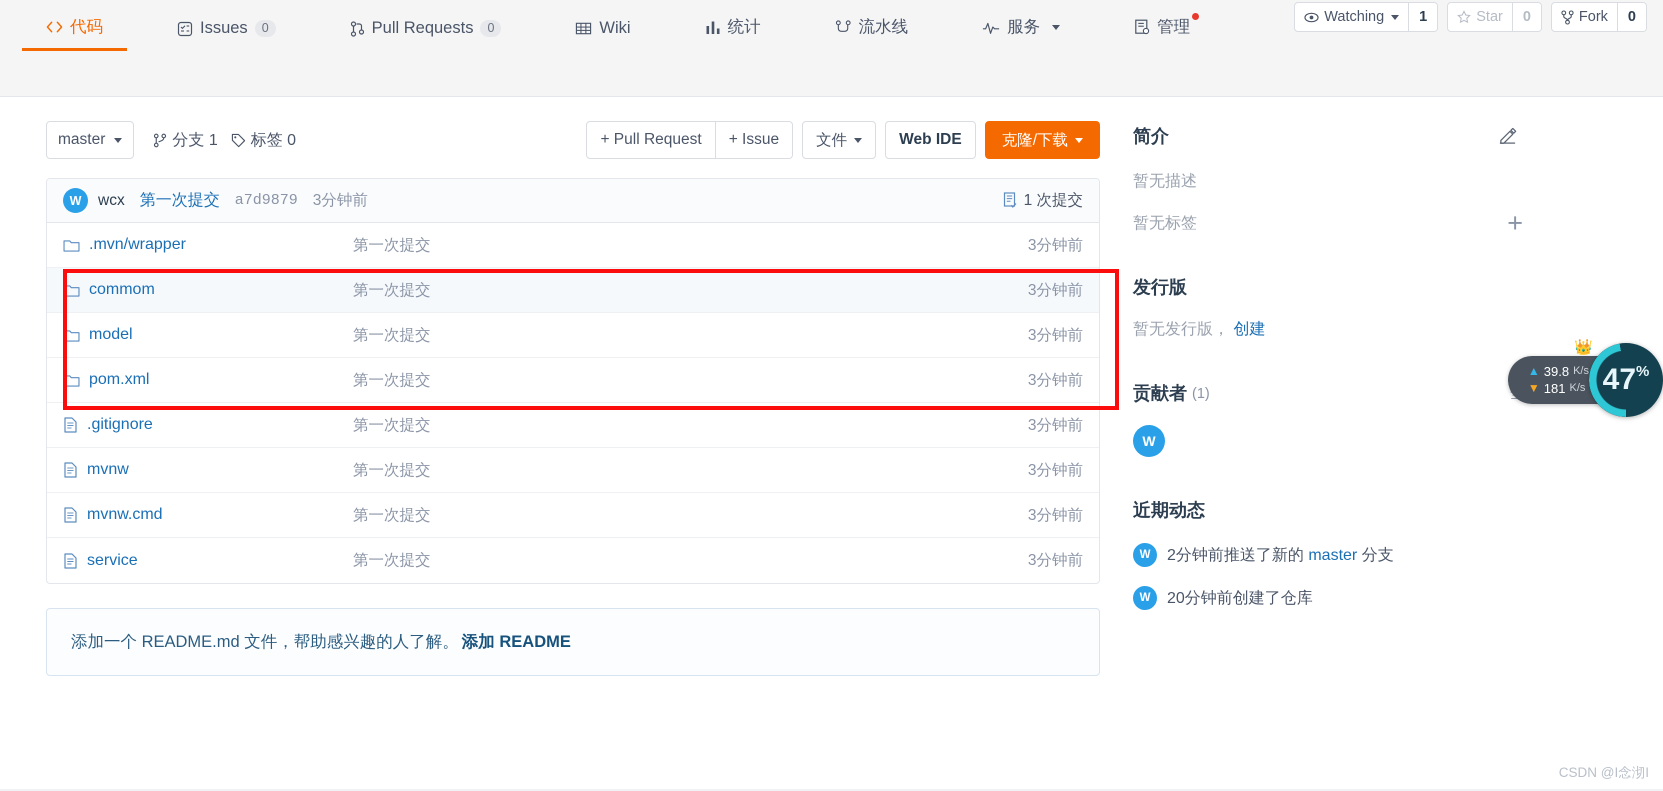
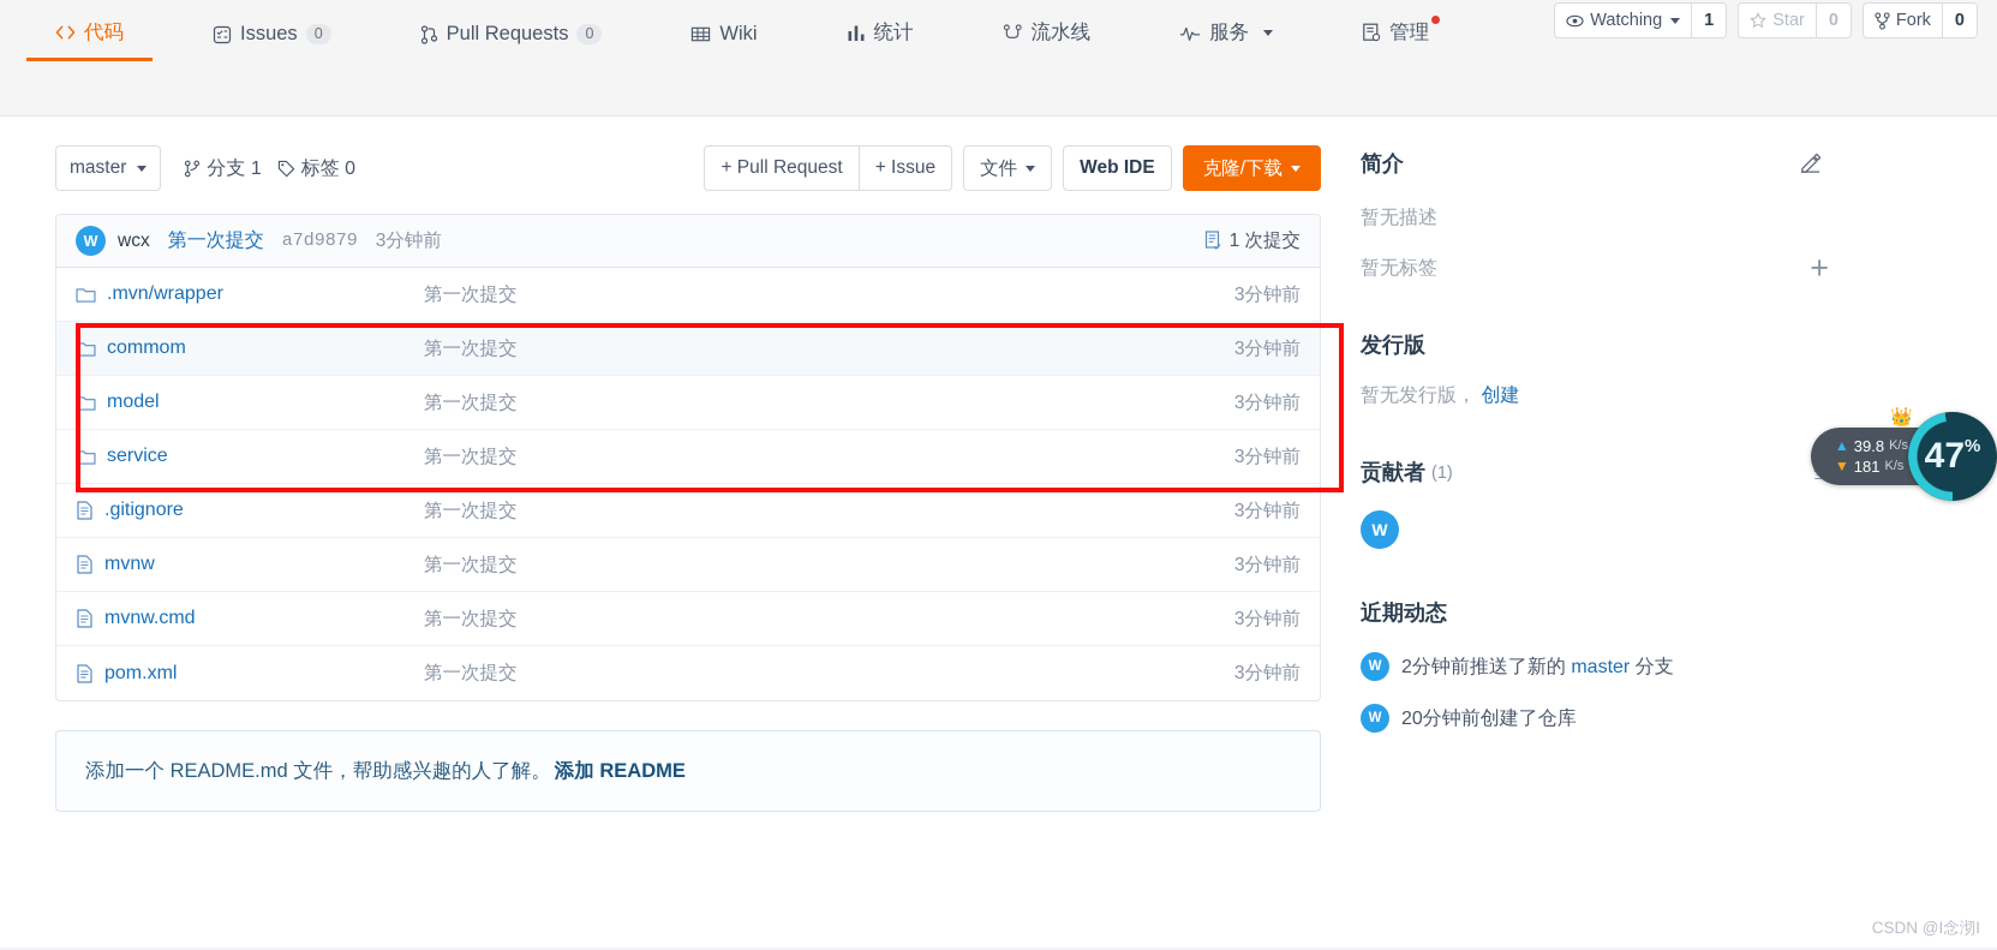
  Watching
  1
  Star
  0
  Fork
  0
  代码
  Issues
  0
  Pull Requests
  0
  Wiki
  统计
  流水线
  服务
  管理
  master
  分支 1
  标签 0
  + Pull Request
  + Issue
  文件
  Web IDE
  克隆/下载
  W
  wcx
  第一次提交
  a7d9879
  3分钟前
  1 次提交
  .mvn/wrapper
  第一次提交
  3分钟前
  commom
  第一次提交
  3分钟前
  model
  第一次提交
  3分钟前
- pom.xml
+ service
  第一次提交
  3分钟前
  .gitignore
  第一次提交
  3分钟前
  mvnw
  第一次提交
  3分钟前
  mvnw.cmd
  第一次提交
  3分钟前
- service
+ pom.xml
  第一次提交
  3分钟前
  添加一个 README.md 文件，帮助感兴趣的人了解。 添加 README
  简介
  暂无描述
  暂无标签
  +
  发行版
  暂无发行版， 创建
  贡献者
  (1)
  W
  近期动态
  W
  2分钟前推送了新的 master 分支
  W
  20分钟前创建了仓库
  👑
  ▲
  39.8
  K/s
  ▼
  181
  K/s
  47
  %
  CSDN @I念沏I
